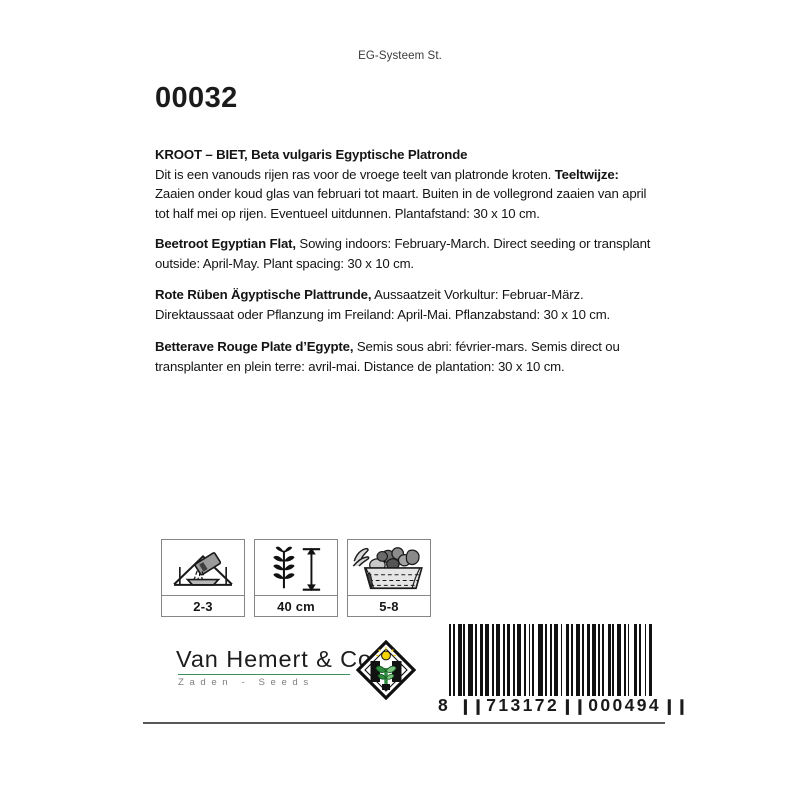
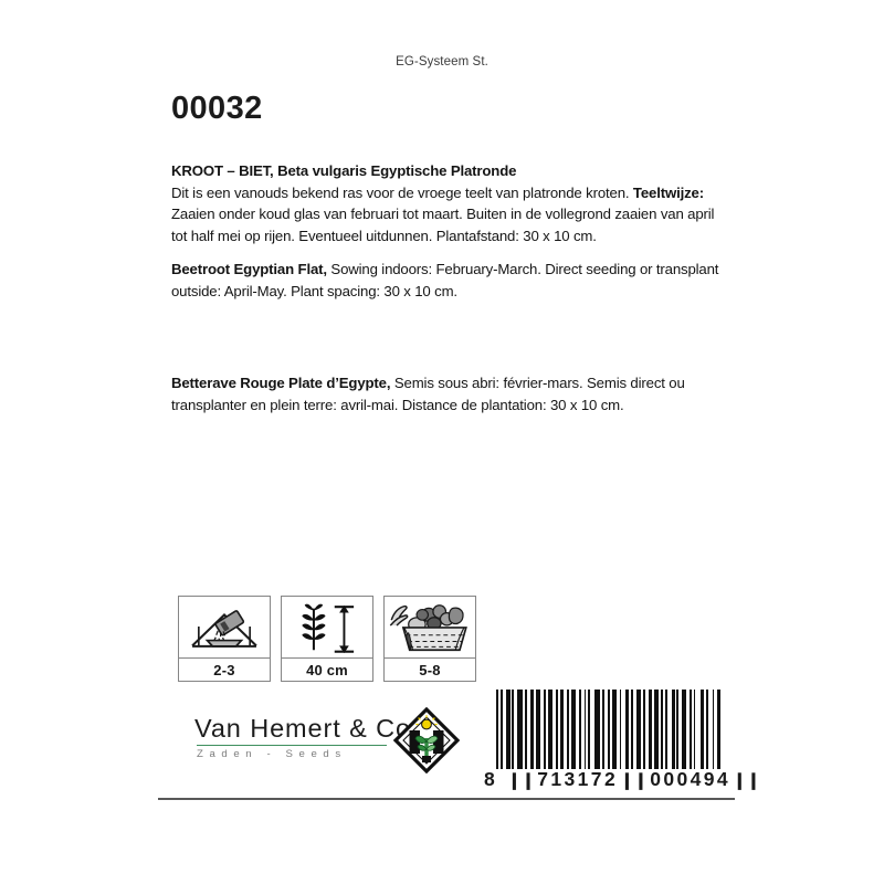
  EG-Systeem St.
  00032
  KROOT – BIET, Beta vulgaris Egyptische Platronde
- Dit is een vanouds rijen ras voor de vroege teelt van platronde kroten. Teeltwijze: Zaaien onder koud glas van februari tot maart. Buiten in de vollegrond zaaien van april tot half mei op rijen. Eventueel uitdunnen. Plantafstand: 30 x 10 cm.
+ Dit is een vanouds bekend ras voor de vroege teelt van platronde kroten. Teeltwijze: Zaaien onder koud glas van februari tot maart. Buiten in de vollegrond zaaien van april tot half mei op rijen. Eventueel uitdunnen. Plantafstand: 30 x 10 cm.
  Beetroot Egyptian Flat, Sowing indoors: February-March. Direct seeding or transplant outside: April-May. Plant spacing: 30 x 10 cm.
- Rote Rüben Ägyptische Plattrunde, Aussaatzeit Vorkultur: Februar-März. Direktaussaat oder Pflanzung im Freiland: April-Mai. Pflanzabstand: 30 x 10 cm.
  Betterave Rouge Plate d’Egypte, Semis sous abri: février-mars. Semis direct ou transplanter en plein terre: avril-mai. Distance de plantation: 30 x 10 cm.
  2-3
  40 cm
  5-8
  Van Hemert & Co
  Zaden - Seeds
  8
  ❙❙
  713172
  ❙❙
  000494
  ❙❙
